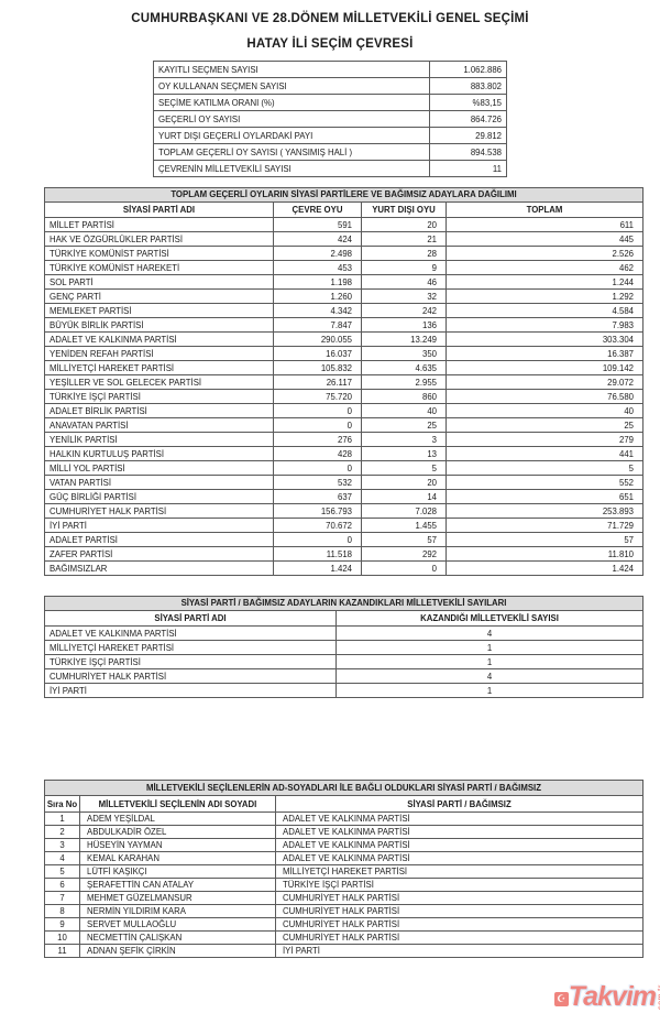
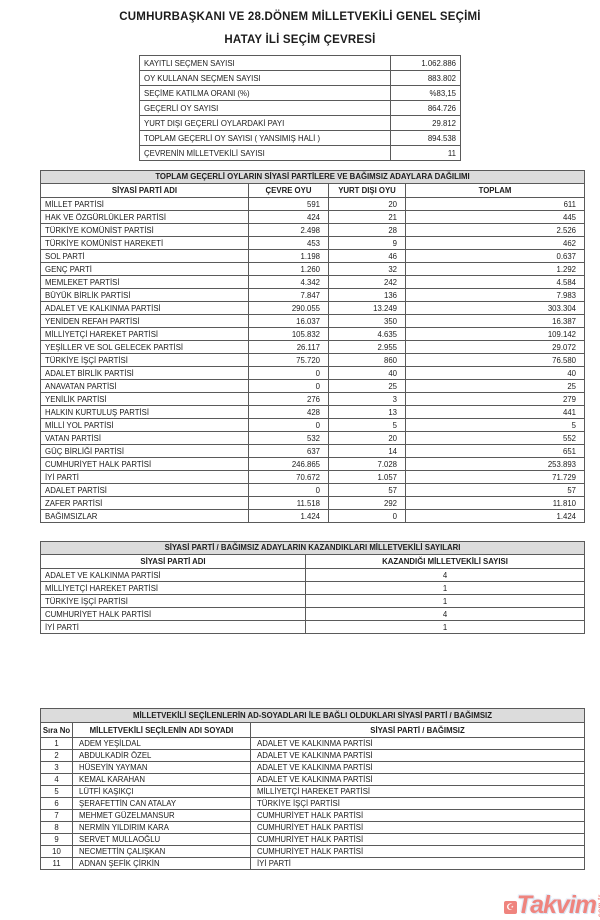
  CUMHURBAŞKANI VE 28.DÖNEM MİLLETVEKİLİ GENEL SEÇİMİ
  HATAY İLİ SEÇİM ÇEVRESİ
  KAYITLI SEÇMEN SAYISI	1.062.886
  OY KULLANAN SEÇMEN SAYISI	883.802
  SEÇİME KATILMA ORANI (%)	%83,15
  GEÇERLİ OY SAYISI	864.726
  YURT DIŞI GEÇERLİ OYLARDAKİ PAYI	29.812
  TOPLAM GEÇERLİ OY SAYISI ( YANSIMIŞ HALİ )	894.538
  ÇEVRENİN MİLLETVEKİLİ SAYISI	11
  TOPLAM GEÇERLİ OYLARIN SİYASİ PARTİLERE VE BAĞIMSIZ ADAYLARA DAĞILIMI
  SİYASİ PARTİ ADI	ÇEVRE OYU	YURT DIŞI OYU	TOPLAM
  MİLLET PARTİSİ	591	20	611
  HAK VE ÖZGÜRLÜKLER PARTİSİ	424	21	445
  TÜRKİYE KOMÜNİST PARTİSİ	2.498	28	2.526
  TÜRKİYE KOMÜNİST HAREKETİ	453	9	462
- SOL PARTİ	1.198	46	1.244
+ SOL PARTİ	1.198	46	0.637
  GENÇ PARTİ	1.260	32	1.292
  MEMLEKET PARTİSİ	4.342	242	4.584
  BÜYÜK BİRLİK PARTİSİ	7.847	136	7.983
  ADALET VE KALKINMA PARTİSİ	290.055	13.249	303.304
  YENİDEN REFAH PARTİSİ	16.037	350	16.387
  MİLLİYETÇİ HAREKET PARTİSİ	105.832	4.635	109.142
  YEŞİLLER VE SOL GELECEK PARTİSİ	26.117	2.955	29.072
  TÜRKİYE İŞÇİ PARTİSİ	75.720	860	76.580
  ADALET BİRLİK PARTİSİ	0	40	40
  ANAVATAN PARTİSİ	0	25	25
  YENİLİK PARTİSİ	276	3	279
  HALKIN KURTULUŞ PARTİSİ	428	13	441
  MİLLİ YOL PARTİSİ	0	5	5
  VATAN PARTİSİ	532	20	552
  GÜÇ BİRLİĞİ PARTİSİ	637	14	651
- CUMHURİYET HALK PARTİSİ	156.793	7.028	253.893
+ CUMHURİYET HALK PARTİSİ	246.865	7.028	253.893
- İYİ PARTİ	70.672	1.455	71.729
+ İYİ PARTİ	70.672	1.057	71.729
  ADALET PARTİSİ	0	57	57
  ZAFER PARTİSİ	11.518	292	11.810
  BAĞIMSIZLAR	1.424	0	1.424
  SİYASİ PARTİ / BAĞIMSIZ ADAYLARIN KAZANDIKLARI MİLLETVEKİLİ SAYILARI
  SİYASİ PARTİ ADI	KAZANDIĞI MİLLETVEKİLİ SAYISI
  ADALET VE KALKINMA PARTİSİ	4
  MİLLİYETÇİ HAREKET PARTİSİ	1
  TÜRKİYE İŞÇİ PARTİSİ	1
  CUMHURİYET HALK PARTİSİ	4
  İYİ PARTİ	1
  MİLLETVEKİLİ SEÇİLENLERİN AD-SOYADLARI İLE BAĞLI OLDUKLARI SİYASİ PARTİ / BAĞIMSIZ
  Sıra No	MİLLETVEKİLİ SEÇİLENİN ADI SOYADI	SİYASİ PARTİ / BAĞIMSIZ
  1	ADEM YEŞİLDAL	ADALET VE KALKINMA PARTİSİ
  2	ABDULKADİR ÖZEL	ADALET VE KALKINMA PARTİSİ
  3	HÜSEYİN YAYMAN	ADALET VE KALKINMA PARTİSİ
  4	KEMAL KARAHAN	ADALET VE KALKINMA PARTİSİ
  5	LÜTFİ KAŞIKÇI	MİLLİYETÇİ HAREKET PARTİSİ
  6	ŞERAFETTİN CAN ATALAY	TÜRKİYE İŞÇİ PARTİSİ
  7	MEHMET GÜZELMANSUR	CUMHURİYET HALK PARTİSİ
  8	NERMİN YILDIRIM KARA	CUMHURİYET HALK PARTİSİ
  9	SERVET MULLAOĞLU	CUMHURİYET HALK PARTİSİ
  10	NECMETTİN ÇALIŞKAN	CUMHURİYET HALK PARTİSİ
  11	ADNAN ŞEFİK ÇİRKİN	İYİ PARTİ
  ☪
  Takvim
